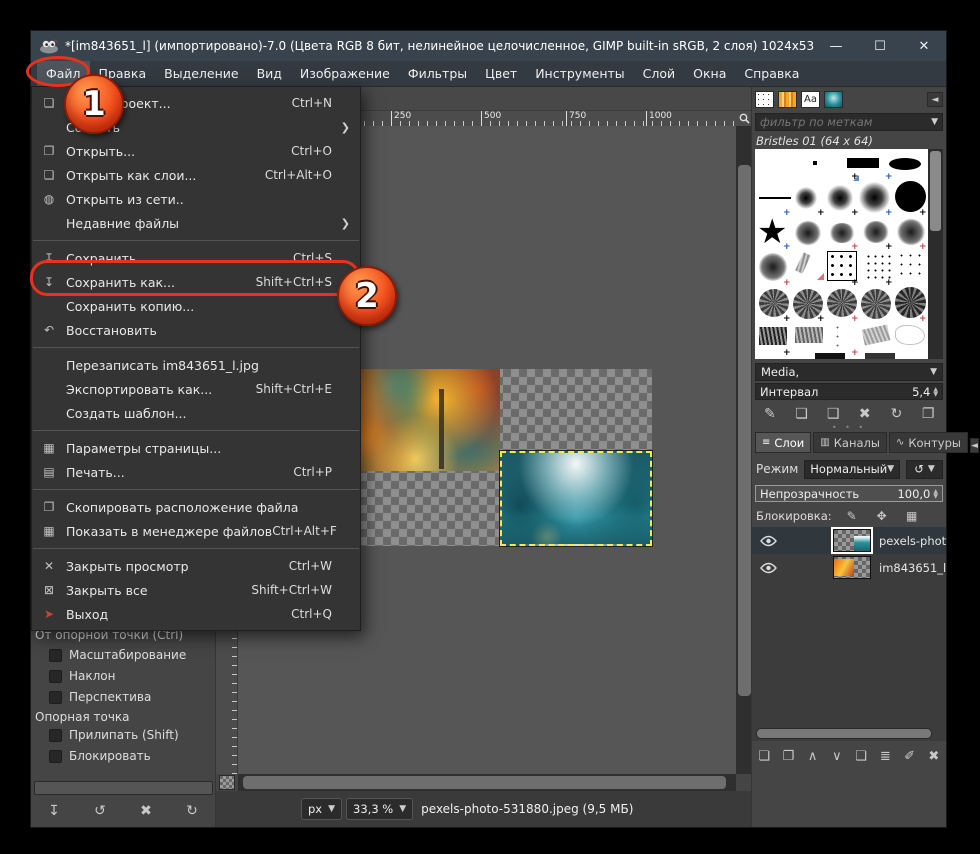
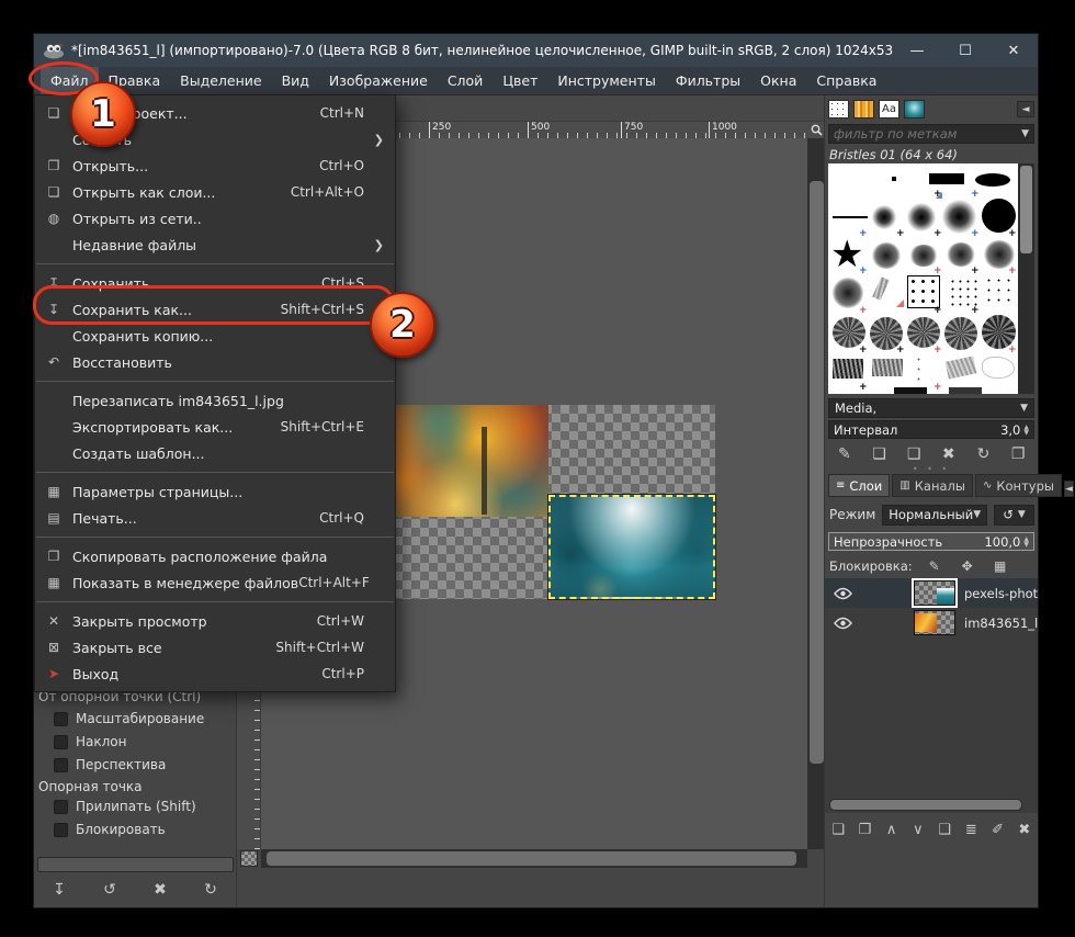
  *[im843651_l] (импортировано)-7.0 (Цвета RGB 8 бит, нелинейное целочисленное, GIMP built-in sRGB, 2 слоя) 1024x53
  —
  ☐
  ✕
  Файл
  Правка
  Выделение
  Вид
  Изображение
- Фильтры
+ Слой
  Цвет
  Инструменты
- Слой
+ Фильтры
  Окна
  Справка
  От опорной точки (Ctrl)
  Масштабирование
  Наклон
  Перспектива
  Опорная точка
  Прилипать (Shift)
  Блокировать
  ↧
  ↺
  ✖
  ↻
  250
  500
  750
  1000
- px
- 33,3 %
- pexels-photo-531880.jpeg (9,5 МБ)
  Aa
  ◄
  фильтр по меткам
  Bristles 01 (64 x 64)
  Media,
  Интервал
- 5,4
+ 3,0
  ✎
  ❏
  ❑
  ✖
  ↻
  ❐
  ≡
  Слои
  ▥
  Каналы
  ∿
  Контуры
  ◄
  Режим
  Нормальный
  ↺
  Непрозрачность
  100,0
  Блокировка:
  ✎
  ✥
  ▦
  pexels-phot
  im843651_l
  ❏
  ❐
  ∧
  ∨
  ❑
  ≣
  ✐
  ✖
  ❏
  Ctrl+N
  ❯
  ❐
  Открыть...
  Ctrl+O
  ❏
  Открыть как слои...
  Ctrl+Alt+O
  ◍
  Открыть из сети..
  Недавние файлы
  ❯
  ↧
  Сохранить...
  Ctrl+S
  ↧
  Сохранить как...
  Shift+Ctrl+S
  Сохранить копию...
  ↶
  Восстановить
  Перезаписать im843651_l.jpg
  Экспортировать как...
  Shift+Ctrl+E
  Создать шаблон...
  ▦
  Параметры страницы...
  ▤
  Печать...
- Ctrl+P
+ Ctrl+Q
  ❐
  Скопировать расположение файла
  ▦
  Показать в менеджере файлов
  Ctrl+Alt+F
  ✕
  Закрыть просмотр
  Ctrl+W
  ⊠
  Закрыть все
  Shift+Ctrl+W
  ➤
  Выход
- Ctrl+Q
+ Ctrl+P
  1
  2
